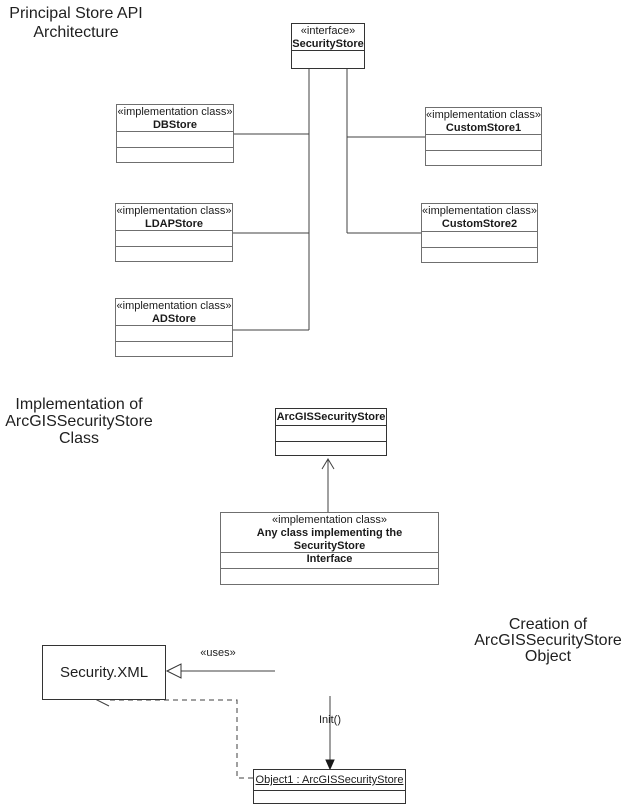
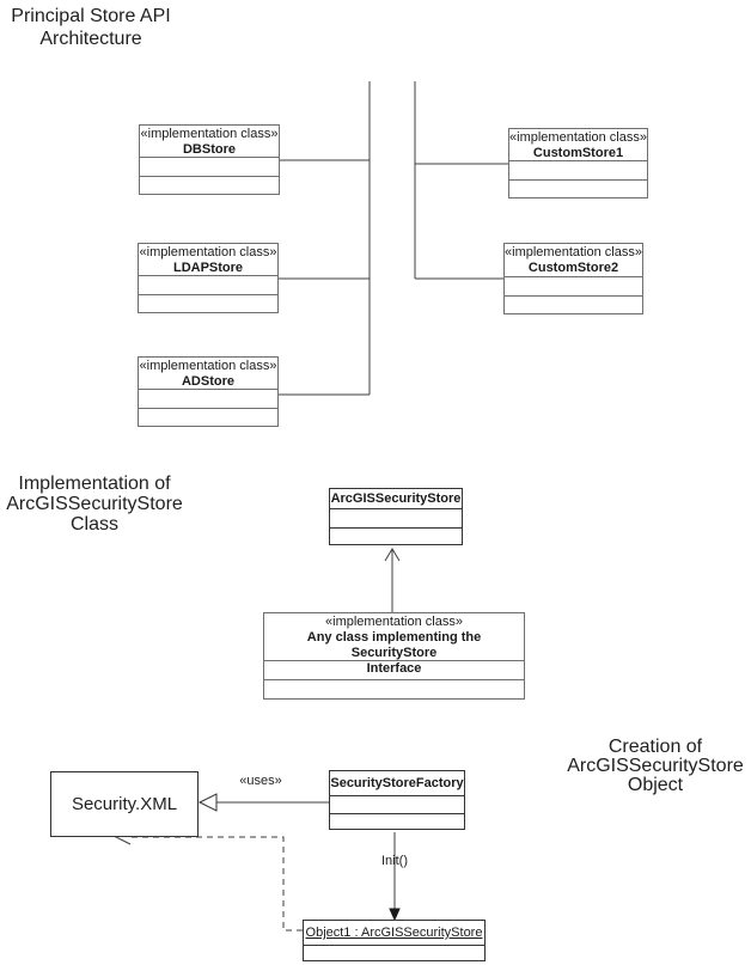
  Principal Store API
  Architecture
  Implementation of
  ArcGISSecurityStore
  Class
  Creation of
  ArcGISSecurityStore
  Object
- «interface»
- SecurityStore
  «implementation class»
  DBStore
  «implementation class»
  LDAPStore
  «implementation class»
  ADStore
  «implementation class»
  CustomStore1
  «implementation class»
  CustomStore2
  ArcGISSecurityStore
  «implementation class»
  Any class implementing the SecurityStore
  Interface
  Security.XML
+ SecurityStoreFactory
  Object1 : ArcGISSecurityStore
  «uses»
  Init()
